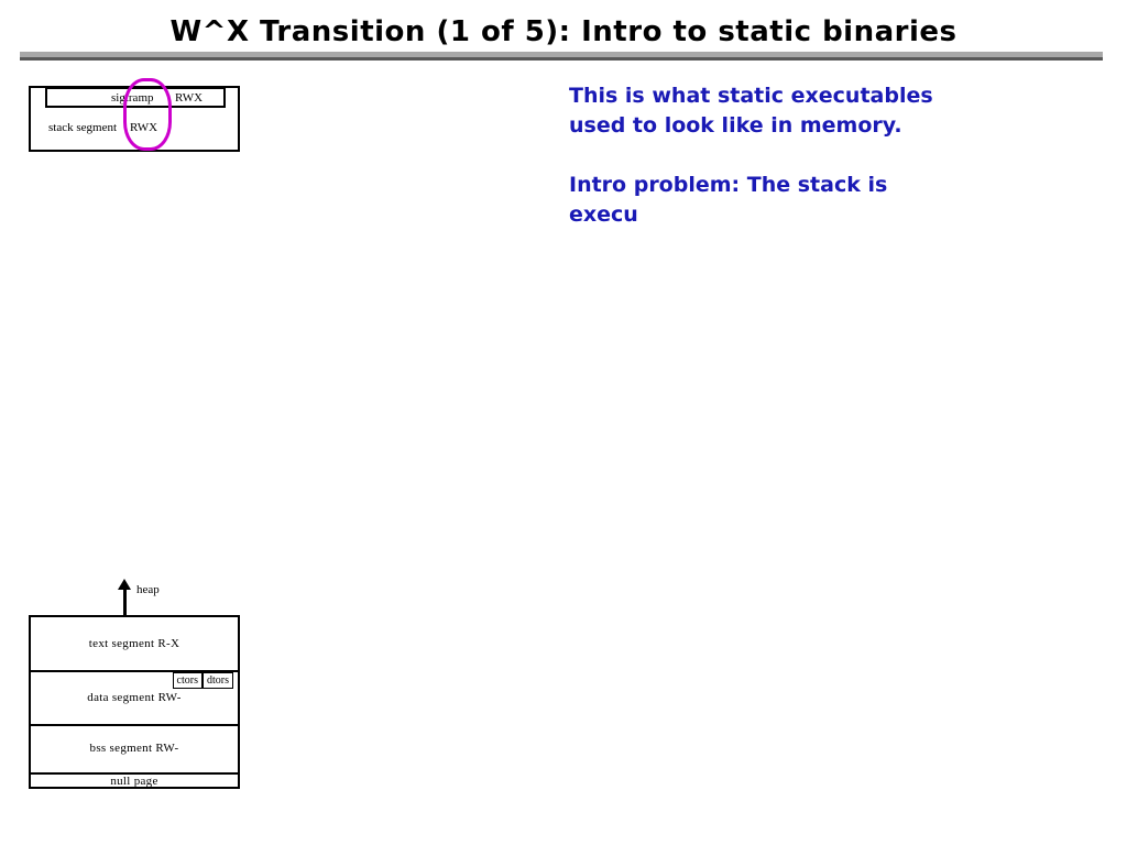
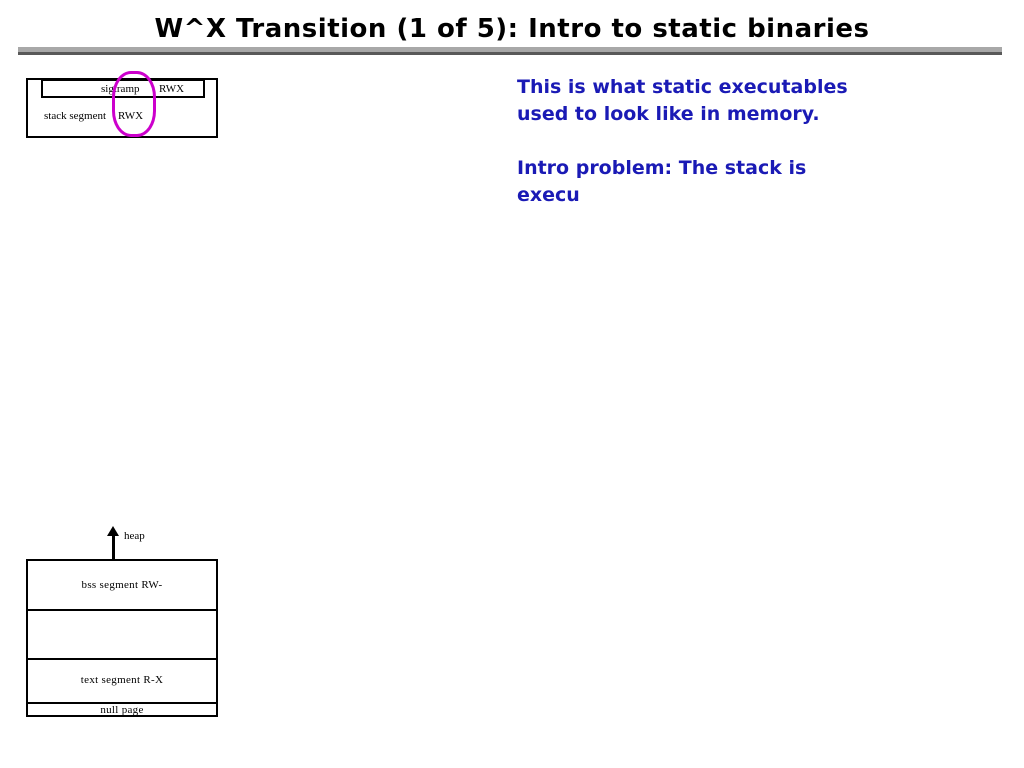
  W^X Transition (1 of 5): Intro to static binaries
  sigtramp
  RWX
  stack segment
  RWX
  This is what static executables
  used to look like in memory.
  Intro problem: The stack is
  execu
  heap
- text segment R-X
+ bss segment RW-
- data segment RW-
- ctors
- dtors
- bss segment RW-
+ text segment R-X
  null page
